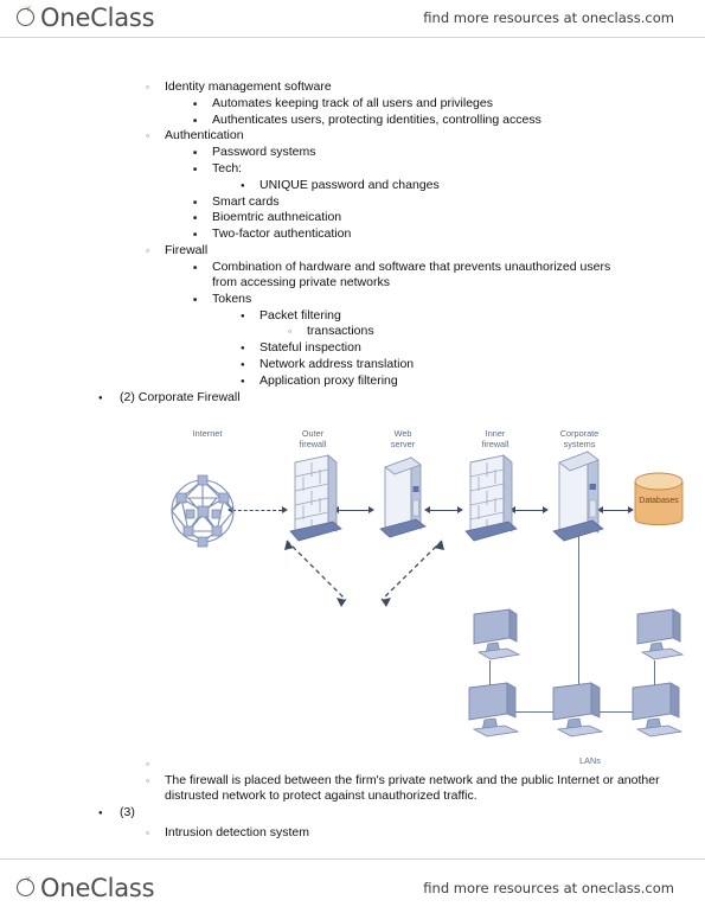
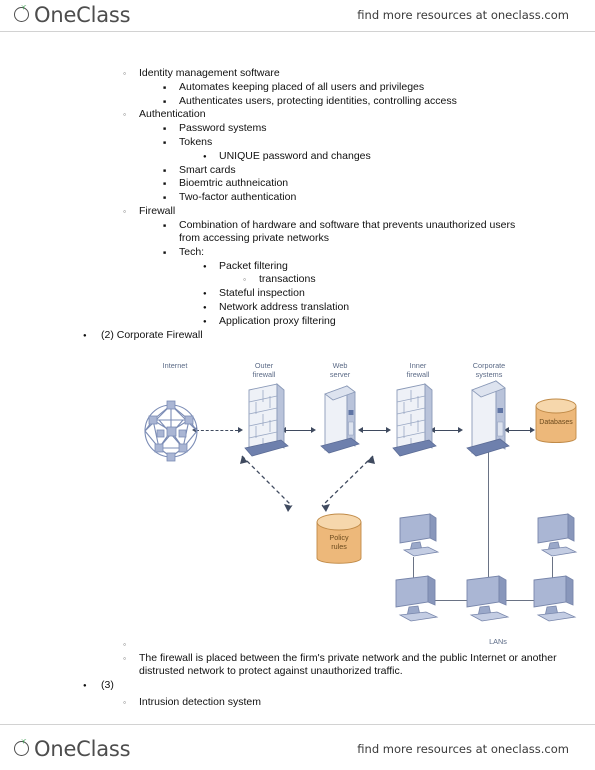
  OneClass
  find more resources at oneclass.com
  Identity management software
- Automates keeping track of all users and privileges
+ Automates keeping placed of all users and privileges
  Authenticates users, protecting identities, controlling access
  Authentication
  Password systems
- Tech:
+ Tokens
  UNIQUE password and changes
  Smart cards
  Bioemtric authneication
  Two-factor authentication
  Firewall
  Combination of hardware and software that prevents unauthorized users from accessing private networks
- Tokens
+ Tech:
  Packet filtering
  transactions
  Stateful inspection
  Network address translation
  Application proxy filtering
  (2) Corporate Firewall
  Internet
  Outer
  firewall
  Web
  server
  Inner
  firewall
  Corporate
  systems
  LANs
+ Policy
+ rules
  The firewall is placed between the firm's private network and the public Internet or another distrusted network to protect against unauthorized traffic.
  (3)
  Intrusion detection system
  OneClass
  find more resources at oneclass.com
